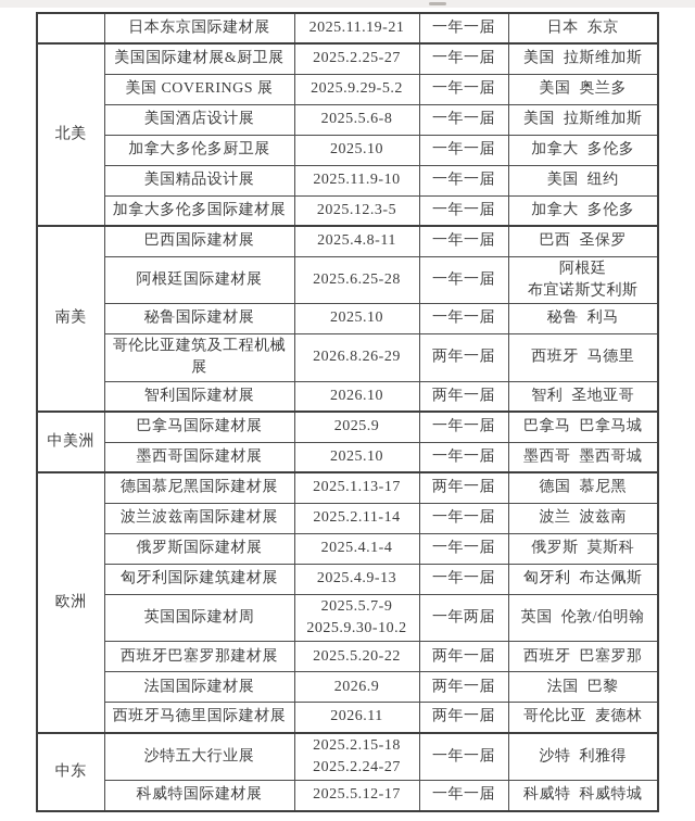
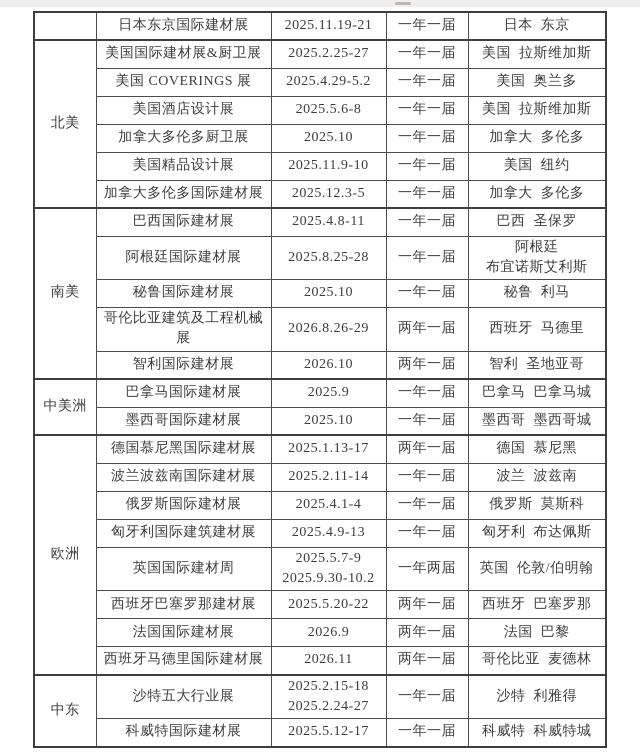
  	日本东京国际建材展	2025.11.19-21	一年一届	日本 东京
  北美	美国国际建材展&厨卫展	2025.2.25-27	一年一届	美国 拉斯维加斯
- 美国 COVERINGS 展	2025.9.29-5.2	一年一届	美国 奥兰多
+ 美国 COVERINGS 展	2025.4.29-5.2	一年一届	美国 奥兰多
  美国酒店设计展	2025.5.6-8	一年一届	美国 拉斯维加斯
  加拿大多伦多厨卫展	2025.10	一年一届	加拿大 多伦多
  美国精品设计展	2025.11.9-10	一年一届	美国 纽约
  加拿大多伦多国际建材展	2025.12.3-5	一年一届	加拿大 多伦多
  南美	巴西国际建材展	2025.4.8-11	一年一届	巴西 圣保罗
- 阿根廷国际建材展	2025.6.25-28	一年一届	阿根廷 布宜诺斯艾利斯
+ 阿根廷国际建材展	2025.8.25-28	一年一届	阿根廷 布宜诺斯艾利斯
  秘鲁国际建材展	2025.10	一年一届	秘鲁 利马
  哥伦比亚建筑及工程机械展	2026.8.26-29	两年一届	西班牙 马德里
  智利国际建材展	2026.10	两年一届	智利 圣地亚哥
  中美洲	巴拿马国际建材展	2025.9	一年一届	巴拿马 巴拿马城
  墨西哥国际建材展	2025.10	一年一届	墨西哥 墨西哥城
  欧洲	德国慕尼黑国际建材展	2025.1.13-17	两年一届	德国 慕尼黑
  波兰波兹南国际建材展	2025.2.11-14	一年一届	波兰 波兹南
  俄罗斯国际建材展	2025.4.1-4	一年一届	俄罗斯 莫斯科
  匈牙利国际建筑建材展	2025.4.9-13	一年一届	匈牙利 布达佩斯
  英国国际建材周	2025.5.7-9 2025.9.30-10.2	一年两届	英国 伦敦/伯明翰
  西班牙巴塞罗那建材展	2025.5.20-22	两年一届	西班牙 巴塞罗那
  法国国际建材展	2026.9	两年一届	法国 巴黎
  西班牙马德里国际建材展	2026.11	两年一届	哥伦比亚 麦德林
  中东	沙特五大行业展	2025.2.15-18 2025.2.24-27	一年一届	沙特 利雅得
  科威特国际建材展	2025.5.12-17	一年一届	科威特 科威特城
